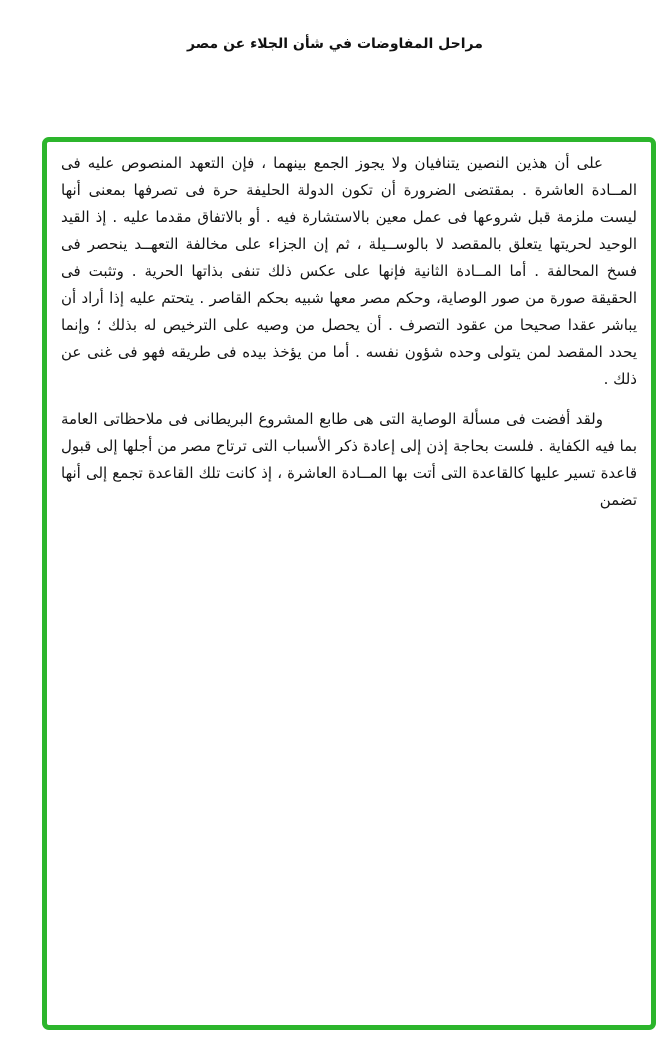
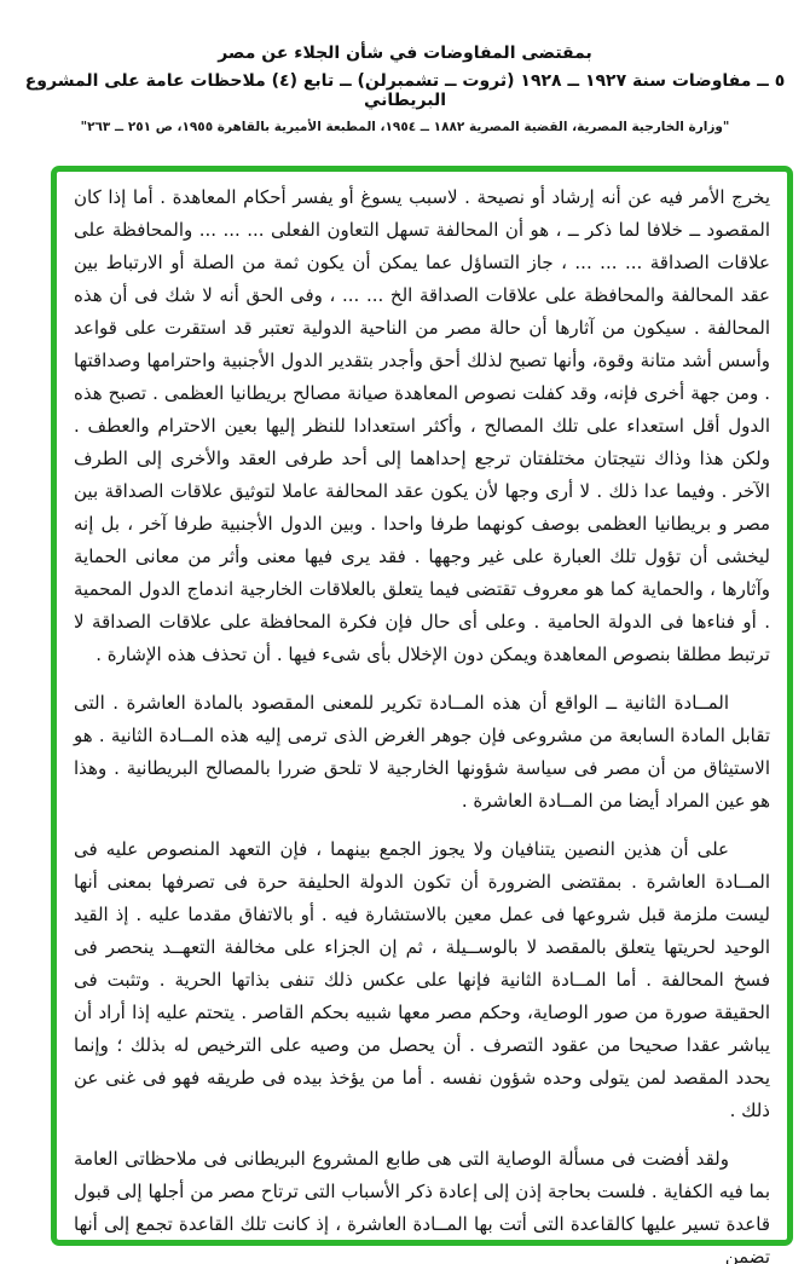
- مراحل المفاوضات في شأن الجلاء عن مصر
+ بمقتضى المفاوضات في شأن الجلاء عن مصر
+ ٥ ــ مفاوضات سنة ١٩٢٧ ــ ١٩٢٨ (ثروت ــ تشمبرلن) ــ تابع (٤) ملاحظات عامة على المشروع البريطاني
+ "وزارة الخارجية المصرية، القضية المصرية ١٨٨٢ ــ ١٩٥٤، المطبعة الأميرية بالقاهرة ١٩٥٥، ص ٢٥١ ــ ٢٦٣"
+ يخرج الأمر فيه عن أنه إرشاد أو نصيحة . لاسبب يسوغ أو يفسر أحكام المعاهدة . أما إذا كان المقصود ــ خلافا لما ذكر ــ ، هو أن المحالفة تسهل التعاون الفعلى ... ... ... والمحافظة على علاقات الصداقة ... ... ... ، جاز التساؤل عما يمكن أن يكون ثمة من الصلة أو الارتباط بين عقد المحالفة والمحافظة على علاقات الصداقة الخ ... ... ، وفى الحق أنه لا شك فى أن هذه المحالفة . سيكون من آثارها أن حالة مصر من الناحية الدولية تعتبر قد استقرت على قواعد وأسس أشد متانة وقوة، وأنها تصبح لذلك أحق وأجدر بتقدير الدول الأجنبية واحترامها وصداقتها . ومن جهة أخرى فإنه، وقد كفلت نصوص المعاهدة صيانة مصالح بريطانيا العظمى . تصبح هذه الدول أقل استعداء على تلك المصالح ، وأكثر استعدادا للنظر إليها بعين الاحترام والعطف . ولكن هذا وذاك نتيجتان مختلفتان ترجع إحداهما إلى أحد طرفى العقد والأخرى إلى الطرف الآخر . وفيما عدا ذلك . لا أرى وجها لأن يكون عقد المحالفة عاملا لتوثيق علاقات الصداقة بين مصر و بريطانيا العظمى بوصف كونهما طرفا واحدا . وبين الدول الأجنبية طرفا آخر ، بل إنه ليخشى أن تؤول تلك العبارة على غير وجهها . فقد يرى فيها معنى وأثر من معانى الحماية وآثارها ، والحماية كما هو معروف تقتضى فيما يتعلق بالعلاقات الخارجية اندماج الدول المحمية . أو فناءها فى الدولة الحامية . وعلى أى حال فإن فكرة المحافظة على علاقات الصداقة لا ترتبط مطلقا بنصوص المعاهدة ويمكن دون الإخلال بأى شىء فيها . أن تحذف هذه الإشارة .
+ المــادة الثانية ــ الواقع أن هذه المــادة تكرير للمعنى المقصود بالمادة العاشرة . التى تقابل المادة السابعة من مشروعى فإن جوهر الغرض الذى ترمى إليه هذه المــادة الثانية . هو الاستيثاق من أن مصر فى سياسة شؤونها الخارجية لا تلحق ضررا بالمصالح البريطانية . وهذا هو عين المراد أيضا من المــادة العاشرة .
  على أن هذين النصين يتنافيان ولا يجوز الجمع بينهما ، فإن التعهد المنصوص عليه فى المــادة العاشرة . بمقتضى الضرورة أن تكون الدولة الحليفة حرة فى تصرفها بمعنى أنها ليست ملزمة قبل شروعها فى عمل معين بالاستشارة فيه . أو بالاتفاق مقدما عليه . إذ القيد الوحيد لحريتها يتعلق بالمقصد لا بالوســيلة ، ثم إن الجزاء على مخالفة التعهــد ينحصر فى فسخ المحالفة . أما المــادة الثانية فإنها على عكس ذلك تنفى بذاتها الحرية . وتثبت فى الحقيقة صورة من صور الوصاية، وحكم مصر معها شبيه بحكم القاصر . يتحتم عليه إذا أراد أن يباشر عقدا صحيحا من عقود التصرف . أن يحصل من وصيه على الترخيص له بذلك ؛ وإنما يحدد المقصد لمن يتولى وحده شؤون نفسه . أما من يؤخذ بيده فى طريقه فهو فى غنى عن ذلك .
  ولقد أفضت فى مسألة الوصاية التى هى طابع المشروع البريطانى فى ملاحظاتى العامة بما فيه الكفاية . فلست بحاجة إذن إلى إعادة ذكر الأسباب التى ترتاح مصر من أجلها إلى قبول قاعدة تسير عليها كالقاعدة التى أتت بها المــادة العاشرة ، إذ كانت تلك القاعدة تجمع إلى أنها تضمن
